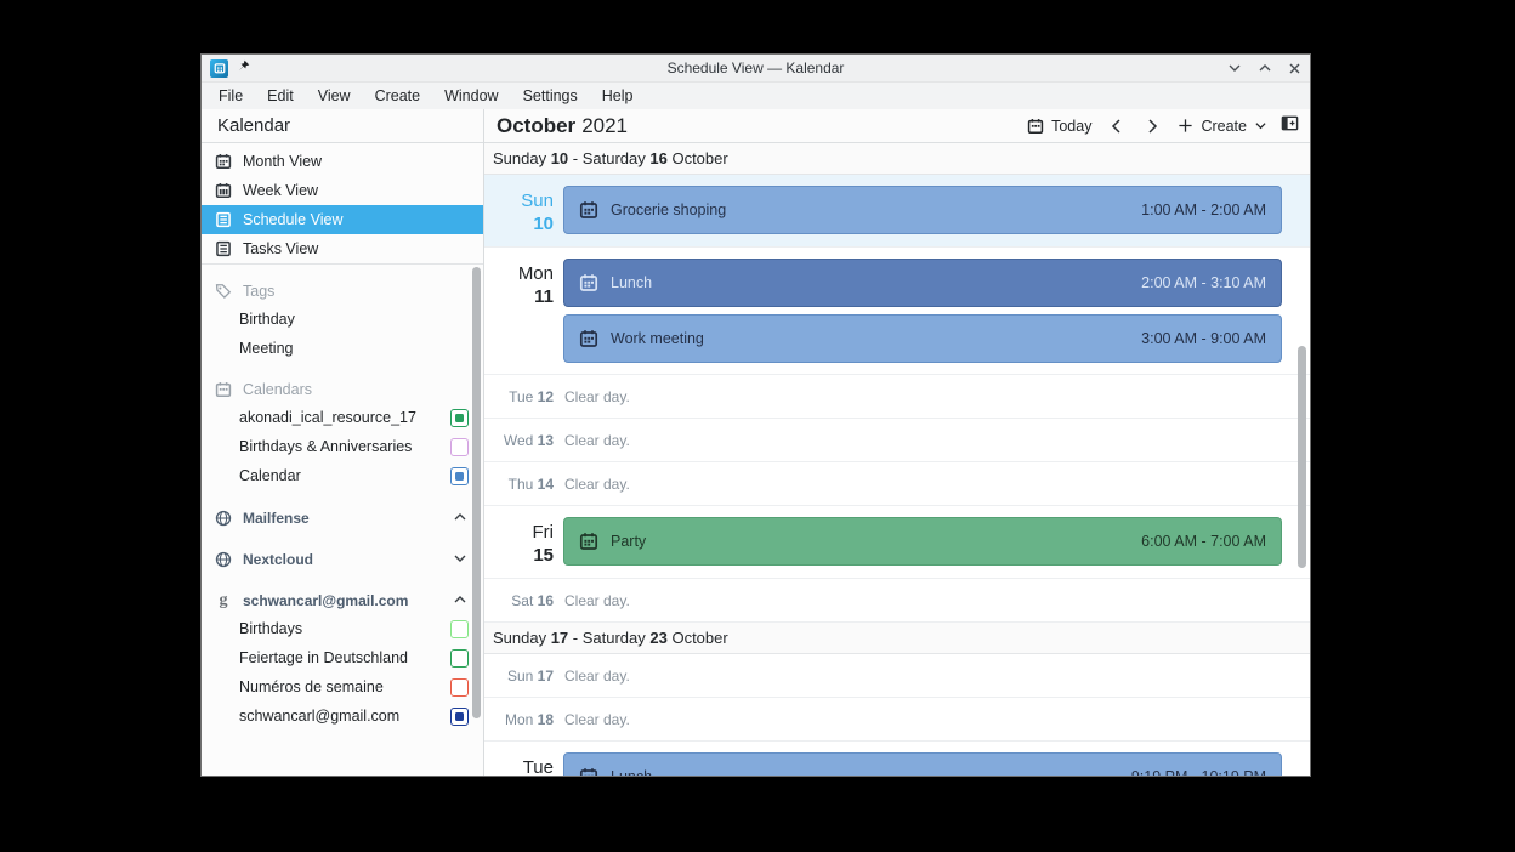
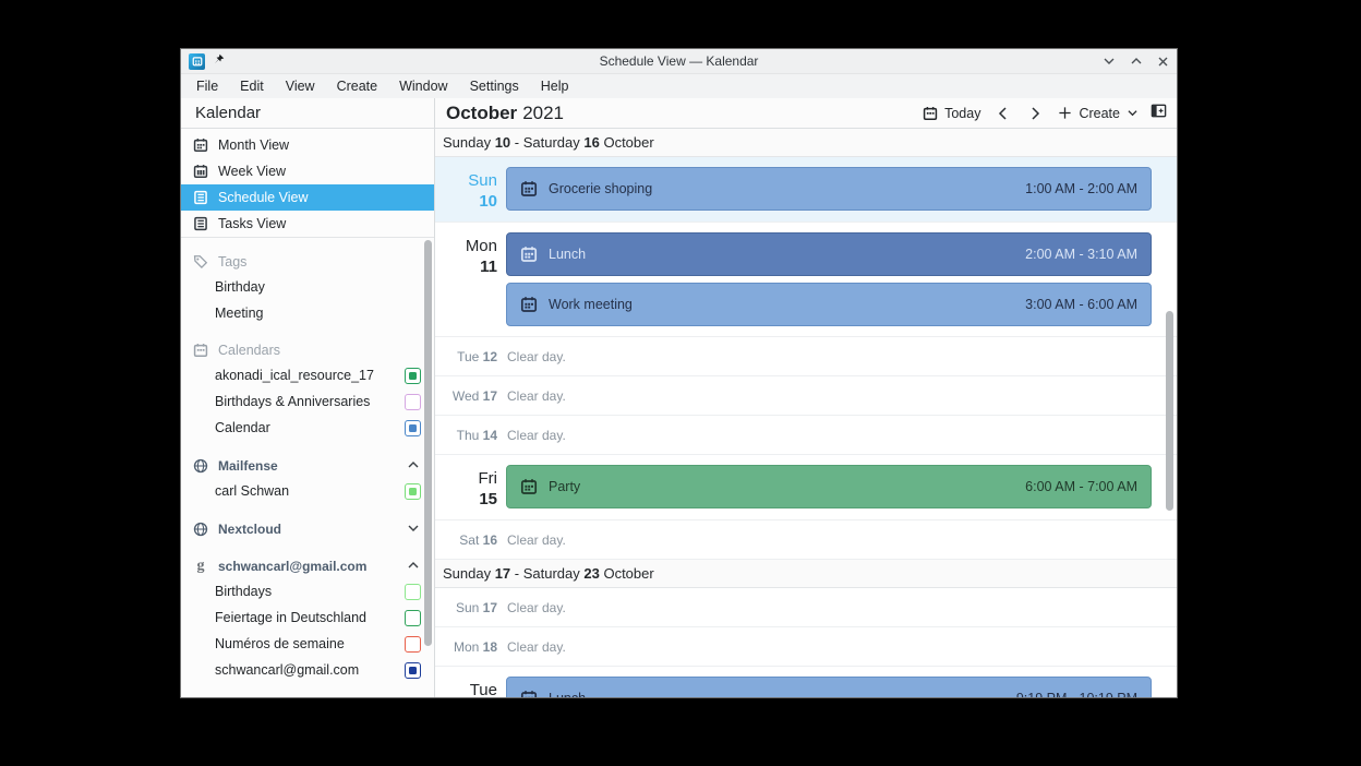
  Schedule View — Kalendar
  File
  Edit
  View
  Create
  Window
  Settings
  Help
  Kalendar
  Month View
  Week View
  Schedule View
  Tasks View
  Tags
  Birthday
  Meeting
  Calendars
  akonadi_ical_resource_17
  Birthdays & Anniversaries
  Calendar
  Mailfense
+ carl Schwan
  Nextcloud
  g
  schwancarl@gmail.com
  Birthdays
  Feiertage in Deutschland
  Numéros de semaine
  schwancarl@gmail.com
  October 2021
  Today
  Create
  Sunday 10 - Saturday 16 October
  Sun
  10
  Grocerie shoping
  1:00 AM - 2:00 AM
  Mon
  11
  Lunch
  2:00 AM - 3:10 AM
  Work meeting
- 3:00 AM - 9:00 AM
+ 3:00 AM - 6:00 AM
  Tue 12
  Clear day.
- Wed 13
+ Wed 17
  Clear day.
  Thu 14
  Clear day.
  Fri
  15
  Party
  6:00 AM - 7:00 AM
  Sat 16
  Clear day.
  Sunday 17 - Saturday 23 October
  Sun 17
  Clear day.
  Mon 18
  Clear day.
  Tue
